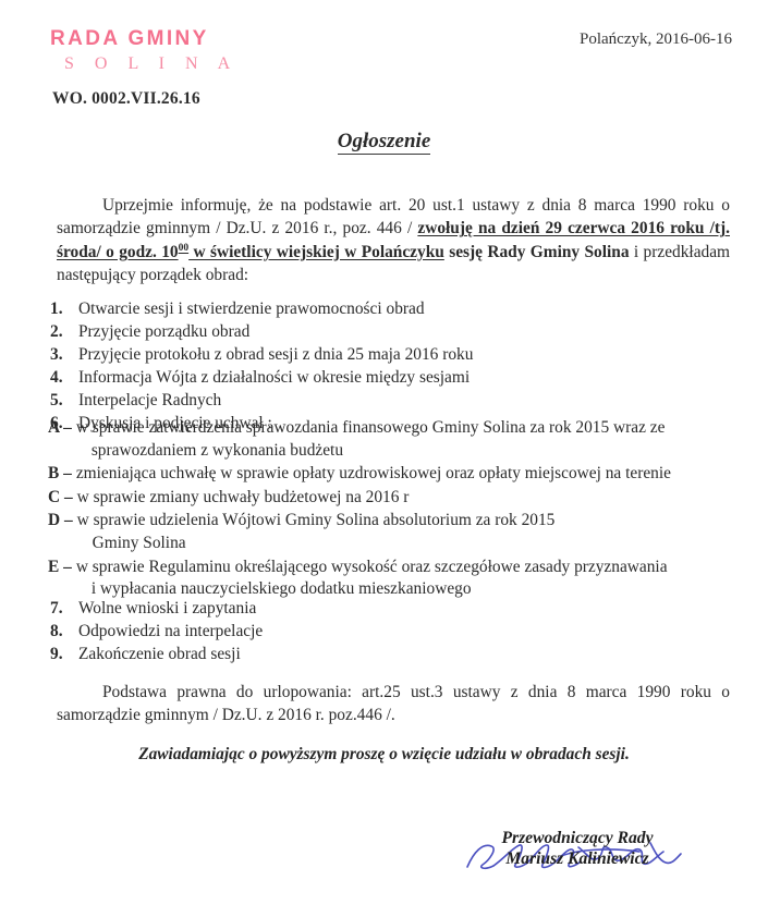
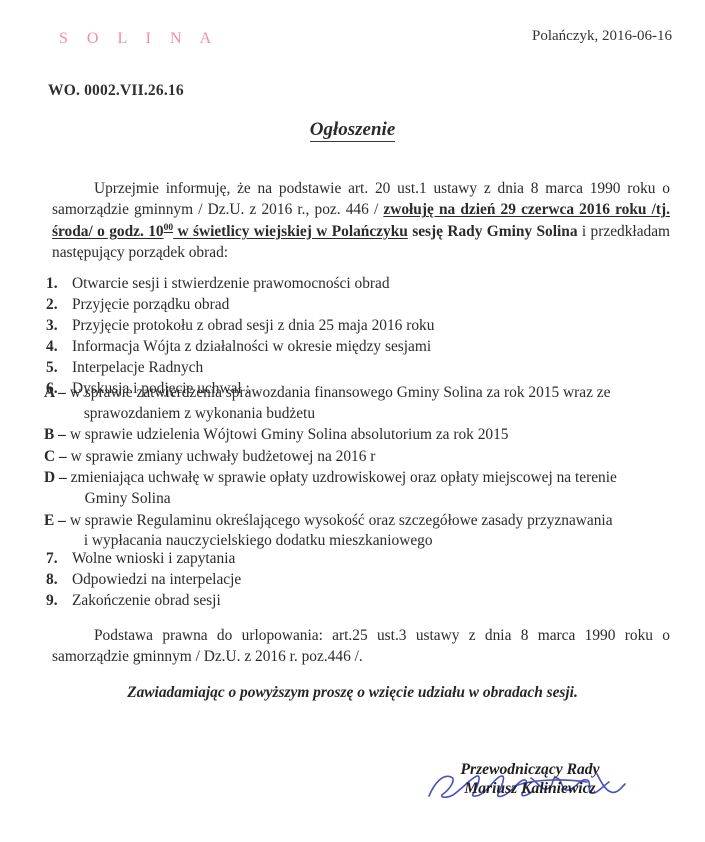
- RADA GMINY
  S O L I N A
  WO. 0002.VII.26.16
  Polańczyk, 2016-06-16
  Ogłoszenie
  Uprzejmie informuję, że na podstawie art. 20 ust.1 ustawy z dnia 8 marca 1990 roku o samorządzie gminnym / Dz.U. z 2016 r., poz. 446 / zwołuję na dzień 29 czerwca 2016 roku /tj. środa/ o godz. 1000 w świetlicy wiejskiej w Polańczyku sesję Rady Gminy Solina i przedkładam następujący porządek obrad:
  1.
  Otwarcie sesji i stwierdzenie prawomocności obrad
  2.
  Przyjęcie porządku obrad
  3.
  Przyjęcie protokołu z obrad sesji z dnia 25 maja 2016 roku
  4.
  Informacja Wójta z działalności w okresie między sesjami
  5.
  Interpelacje Radnych
  6.
  Dyskusja i podjęcie uchwał :
  A –
  w sprawie zatwierdzenia sprawozdania finansowego Gminy Solina za rok 2015 wraz ze
  sprawozdaniem z wykonania budżetu
  B –
- zmieniająca uchwałę w sprawie opłaty uzdrowiskowej oraz opłaty miejscowej na terenie
+ w sprawie udzielenia Wójtowi Gminy Solina absolutorium za rok 2015
  C –
  w sprawie zmiany uchwały budżetowej na 2016 r
  D –
- w sprawie udzielenia Wójtowi Gminy Solina absolutorium za rok 2015
+ zmieniająca uchwałę w sprawie opłaty uzdrowiskowej oraz opłaty miejscowej na terenie
  Gminy Solina
  E –
  w sprawie Regulaminu określającego wysokość oraz szczegółowe zasady przyznawania
  i wypłacania nauczycielskiego dodatku mieszkaniowego
  7.
  Wolne wnioski i zapytania
  8.
  Odpowiedzi na interpelacje
  9.
  Zakończenie obrad sesji
  Podstawa prawna do urlopowania: art.25 ust.3 ustawy z dnia 8 marca 1990 roku o samorządzie gminnym / Dz.U. z 2016 r. poz.446 /.
  Zawiadamiając o powyższym proszę o wzięcie udziału w obradach sesji.
  Przewodniczący Rady
  Mariusz Kaliniewicz
